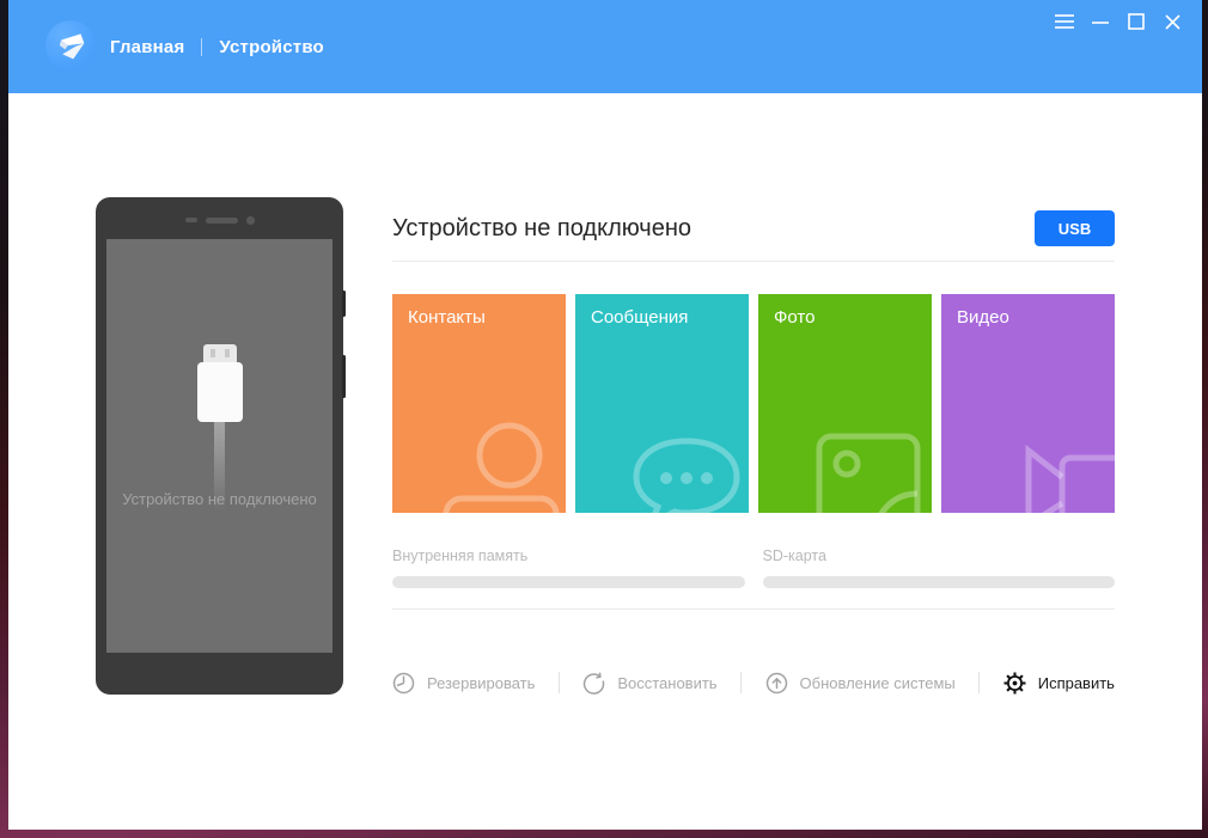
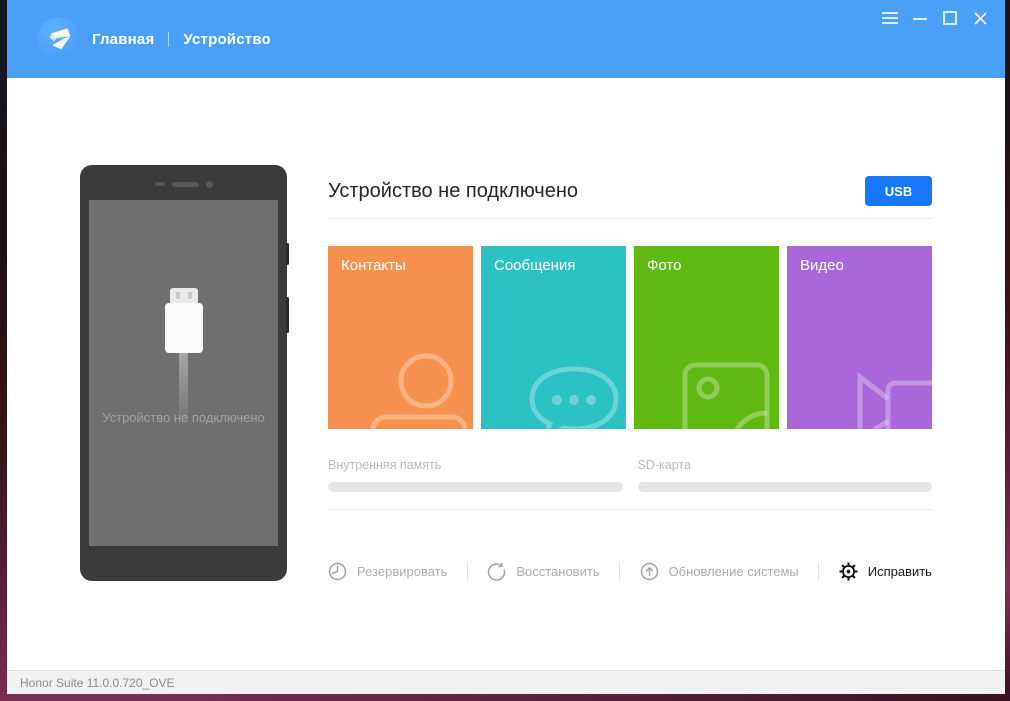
  Главная
  Устройство
  Устройство не подключено
  Устройство не подключено
  USB
  Контакты
  Сообщения
  Фото
  Видео
  Внутренняя память
  SD-карта
  Резервировать
  Восстановить
  Обновление системы
  Исправить
+ Honor Suite 11.0.0.720_OVE
